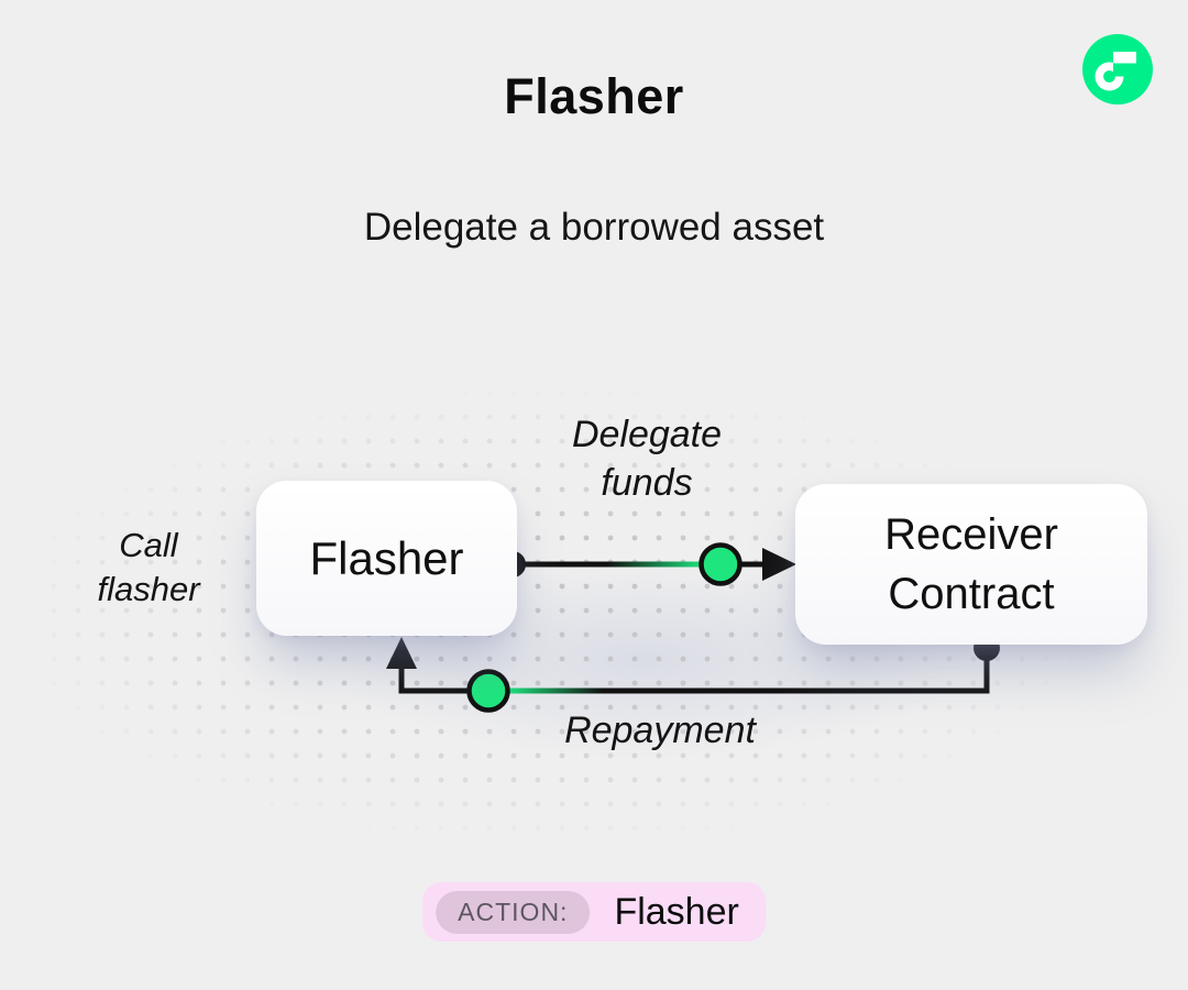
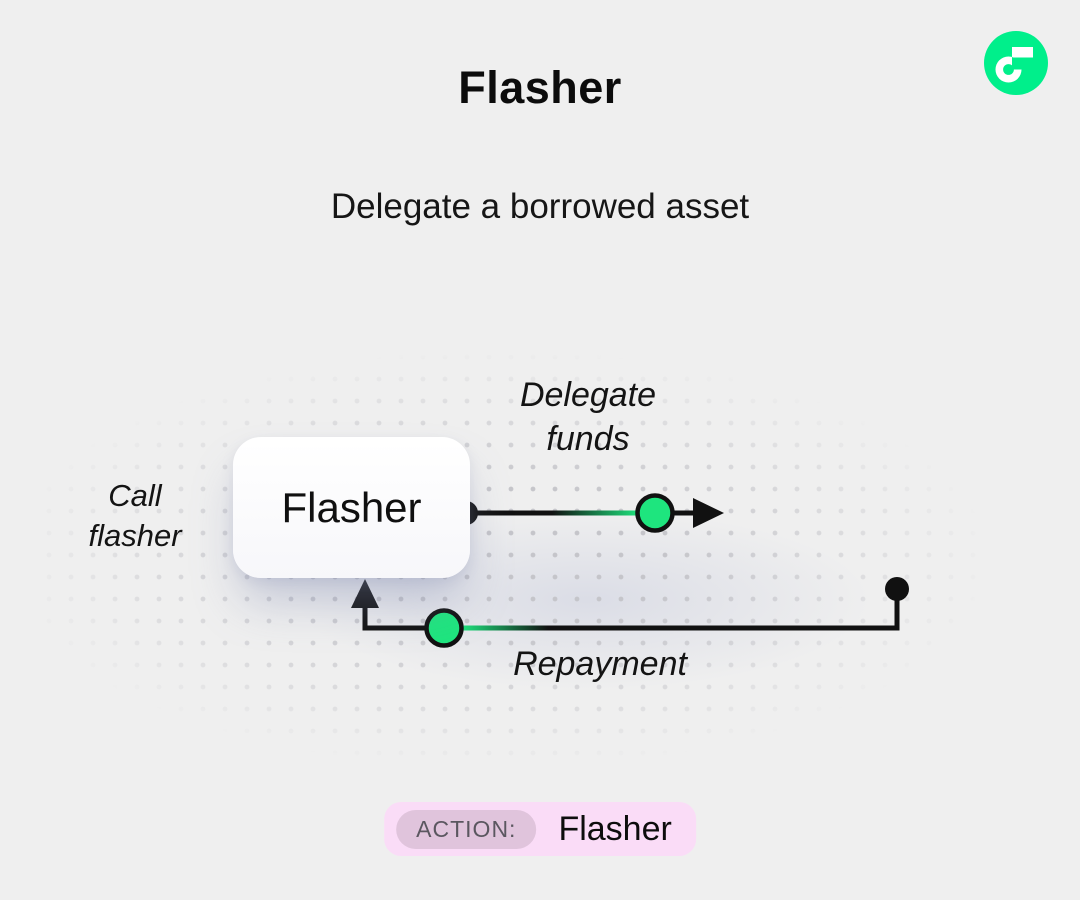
  Flasher
  Delegate a borrowed asset
  Flasher
- Receiver
- Contract
  Call
  flasher
  Delegate
  funds
  Repayment
  ACTION:
  Flasher
